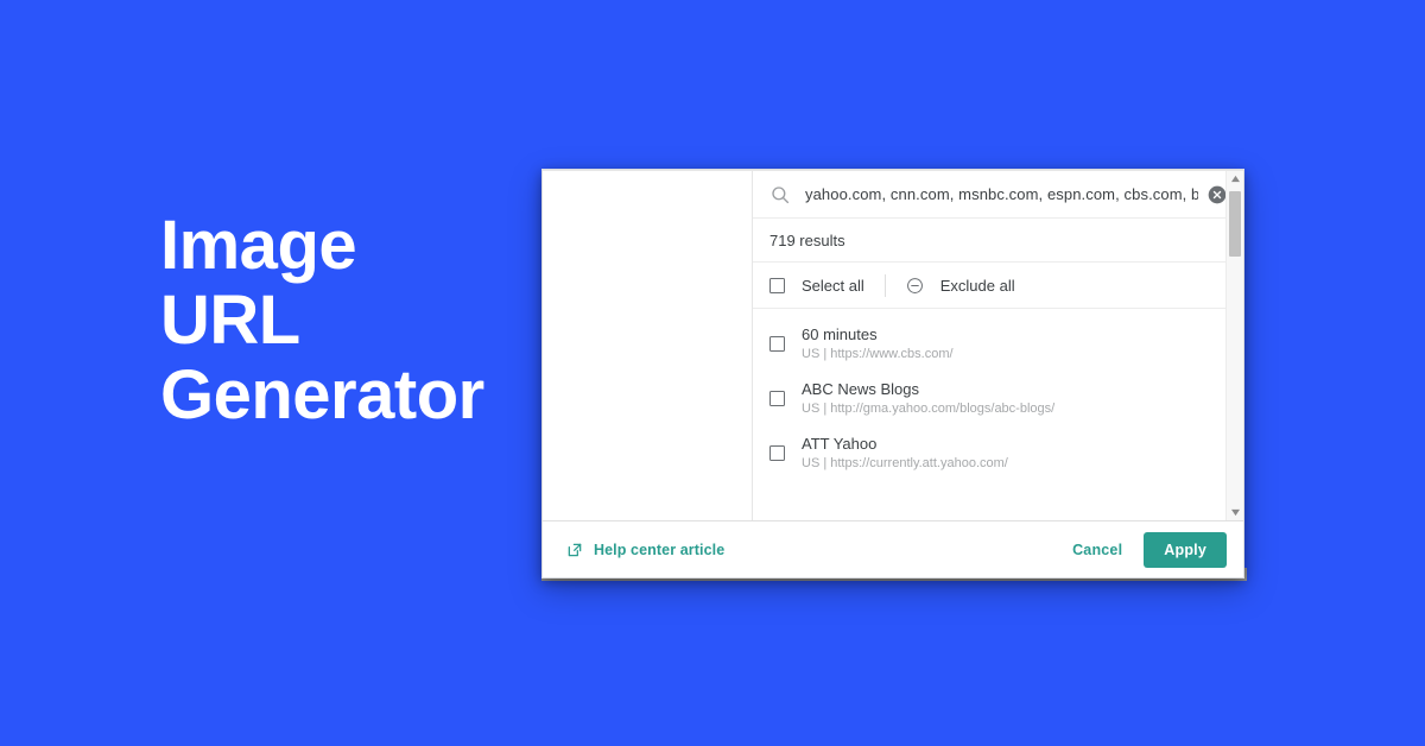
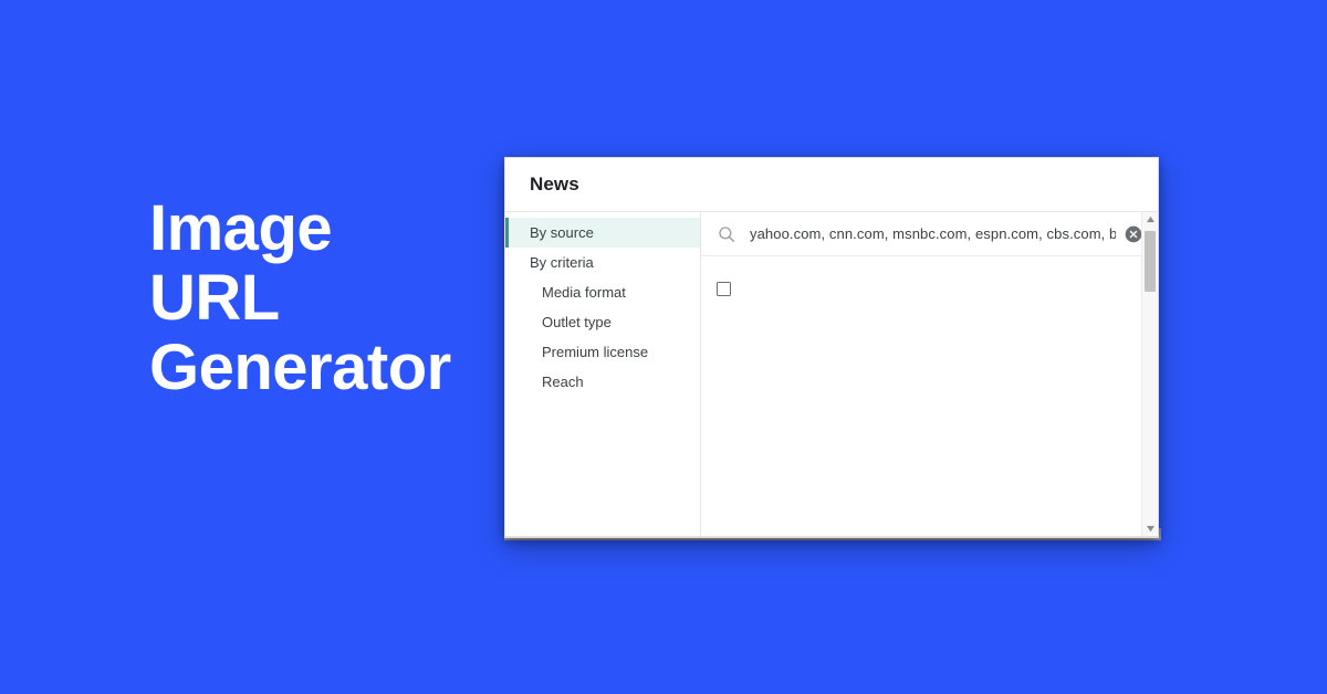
  Image
  URL
  Generator
+ News
+ By source
+ By criteria
+ Media format
+ Outlet type
+ Premium license
+ Reach
  yahoo.com, cnn.com, msnbc.com, espn.com, cbs.com, b
- 719 results
- Select all
- Exclude all
- 60 minutes
- US | https://www.cbs.com/
- ABC News Blogs
- US | http://gma.yahoo.com/blogs/abc-blogs/
- ATT Yahoo
- US | https://currently.att.yahoo.com/
- Help center article
- Cancel
- Apply
